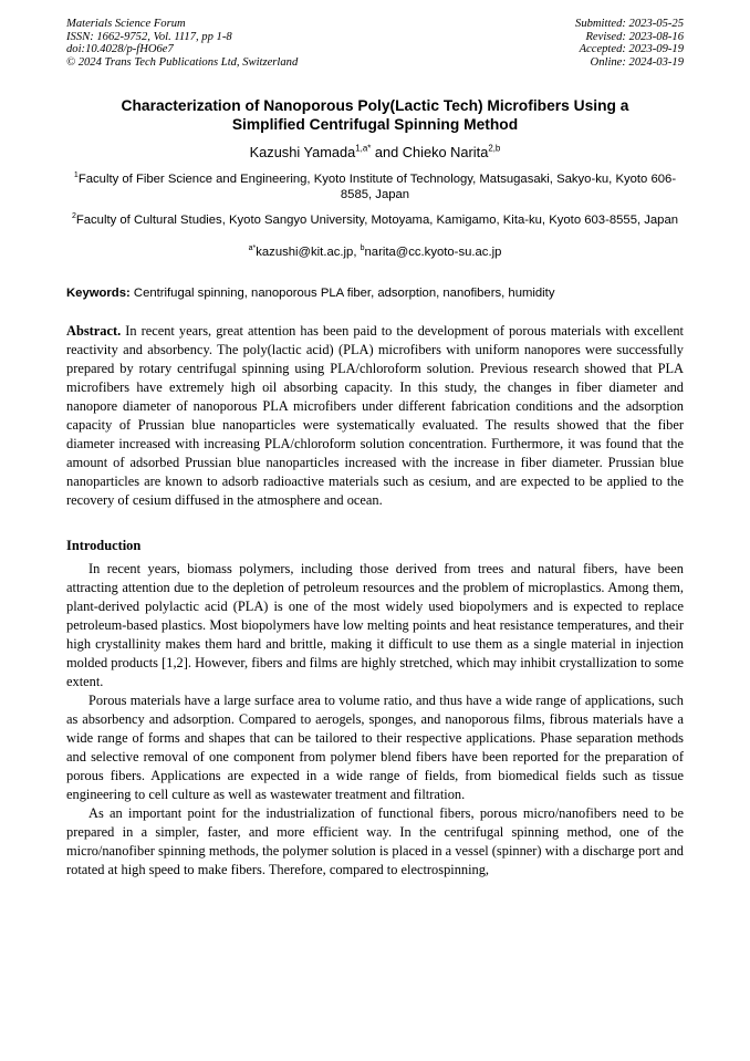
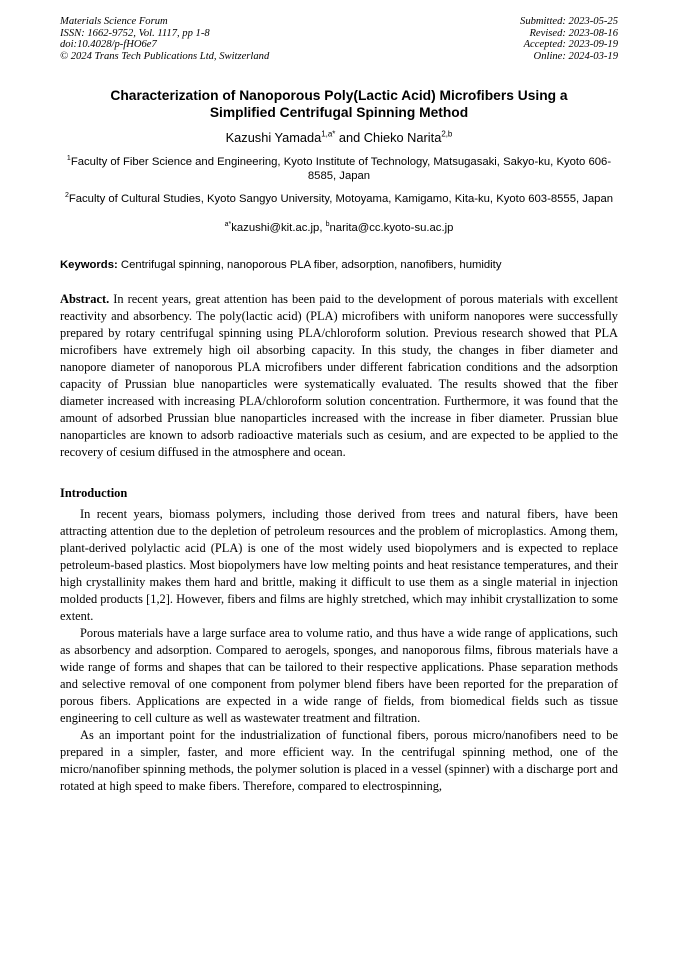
  Materials Science Forum
  ISSN: 1662-9752, Vol. 1117, pp 1-8
  doi:10.4028/p-fHO6e7
  © 2024 Trans Tech Publications Ltd, Switzerland
  Submitted: 2023-05-25
  Revised: 2023-08-16
  Accepted: 2023-09-19
  Online: 2024-03-19
- Characterization of Nanoporous Poly(Lactic Tech) Microfibers Using a
+ Characterization of Nanoporous Poly(Lactic Acid) Microfibers Using a
  Simplified Centrifugal Spinning Method
  Kazushi Yamada1,a* and Chieko Narita2,b
  Faculty of Fiber Science and Engineering, Kyoto Institute of Technology, Matsugasaki, Sakyo-ku, Kyoto 606-8585, Japan
  Faculty of Cultural Studies, Kyoto Sangyo University, Motoyama, Kamigamo, Kita-ku, Kyoto 603-8555, Japan
  kazushi@kit.ac.jp, narita@cc.kyoto-su.ac.jp
  Keywords: Centrifugal spinning, nanoporous PLA fiber, adsorption, nanofibers, humidity
  Abstract. In recent years, great attention has been paid to the development of porous materials with excellent reactivity and absorbency. The poly(lactic acid) (PLA) microfibers with uniform nanopores were successfully prepared by rotary centrifugal spinning using PLA/chloroform solution. Previous research showed that PLA microfibers have extremely high oil absorbing capacity. In this study, the changes in fiber diameter and nanopore diameter of nanoporous PLA microfibers under different fabrication conditions and the adsorption capacity of Prussian blue nanoparticles were systematically evaluated. The results showed that the fiber diameter increased with increasing PLA/chloroform solution concentration. Furthermore, it was found that the amount of adsorbed Prussian blue nanoparticles increased with the increase in fiber diameter. Prussian blue nanoparticles are known to adsorb radioactive materials such as cesium, and are expected to be applied to the recovery of cesium diffused in the atmosphere and ocean.
  Introduction
  In recent years, biomass polymers, including those derived from trees and natural fibers, have been attracting attention due to the depletion of petroleum resources and the problem of microplastics. Among them, plant-derived polylactic acid (PLA) is one of the most widely used biopolymers and is expected to replace petroleum-based plastics. Most biopolymers have low melting points and heat resistance temperatures, and their high crystallinity makes them hard and brittle, making it difficult to use them as a single material in injection molded products [1,2]. However, fibers and films are highly stretched, which may inhibit crystallization to some extent.
  Porous materials have a large surface area to volume ratio, and thus have a wide range of applications, such as absorbency and adsorption. Compared to aerogels, sponges, and nanoporous films, fibrous materials have a wide range of forms and shapes that can be tailored to their respective applications. Phase separation methods and selective removal of one component from polymer blend fibers have been reported for the preparation of porous fibers. Applications are expected in a wide range of fields, from biomedical fields such as tissue engineering to cell culture as well as wastewater treatment and filtration.
  As an important point for the industrialization of functional fibers, porous micro/nanofibers need to be prepared in a simpler, faster, and more efficient way. In the centrifugal spinning method, one of the micro/nanofiber spinning methods, the polymer solution is placed in a vessel (spinner) with a discharge port and rotated at high speed to make fibers. Therefore, compared to electrospinning,
